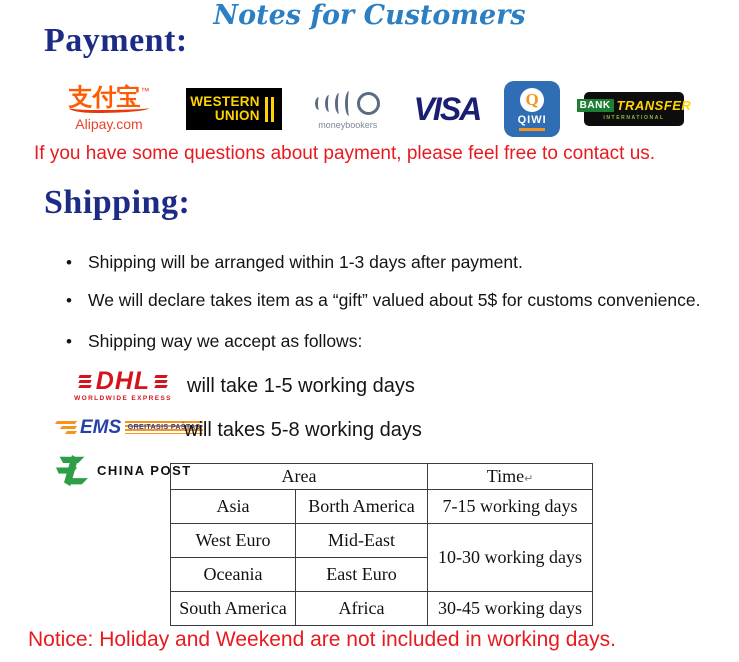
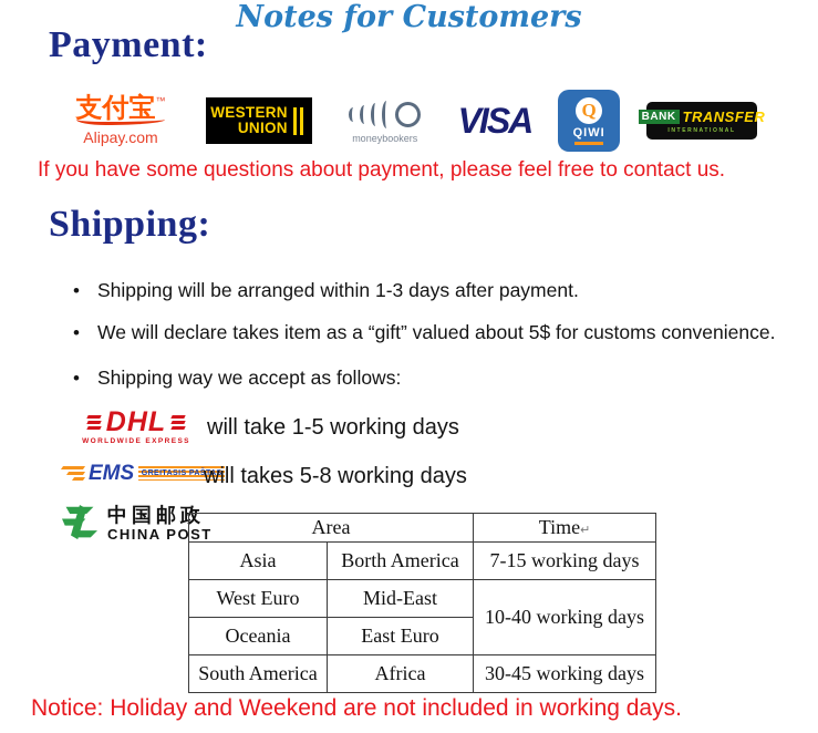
  Notes for Customers
  Payment:
  支付宝™
  Alipay.com
  WESTERN
  UNION
  moneybookers
  VISA
  Q
  QIWI
  BANK
  TRANSFER
  If you have some questions about payment, please feel free to contact us.
  Shipping:
  •
  Shipping will be arranged within 1-3 days after payment.
  •
  We will declare takes item as a “gift” valued about 5$ for customs convenience.
  •
  Shipping way we accept as follows:
  DHL
  will take 1-5 working days
  EMS
  will takes 5-8 working days
+ 中国邮政
  CHINA POST
  Area	Time↵
  Asia	Borth America	7-15 working days
- West Euro	Mid-East	10-30 working days
+ West Euro	Mid-East	10-40 working days
  Oceania	East Euro
  South America	Africa	30-45 working days
  Notice: Holiday and Weekend are not included in working days.
